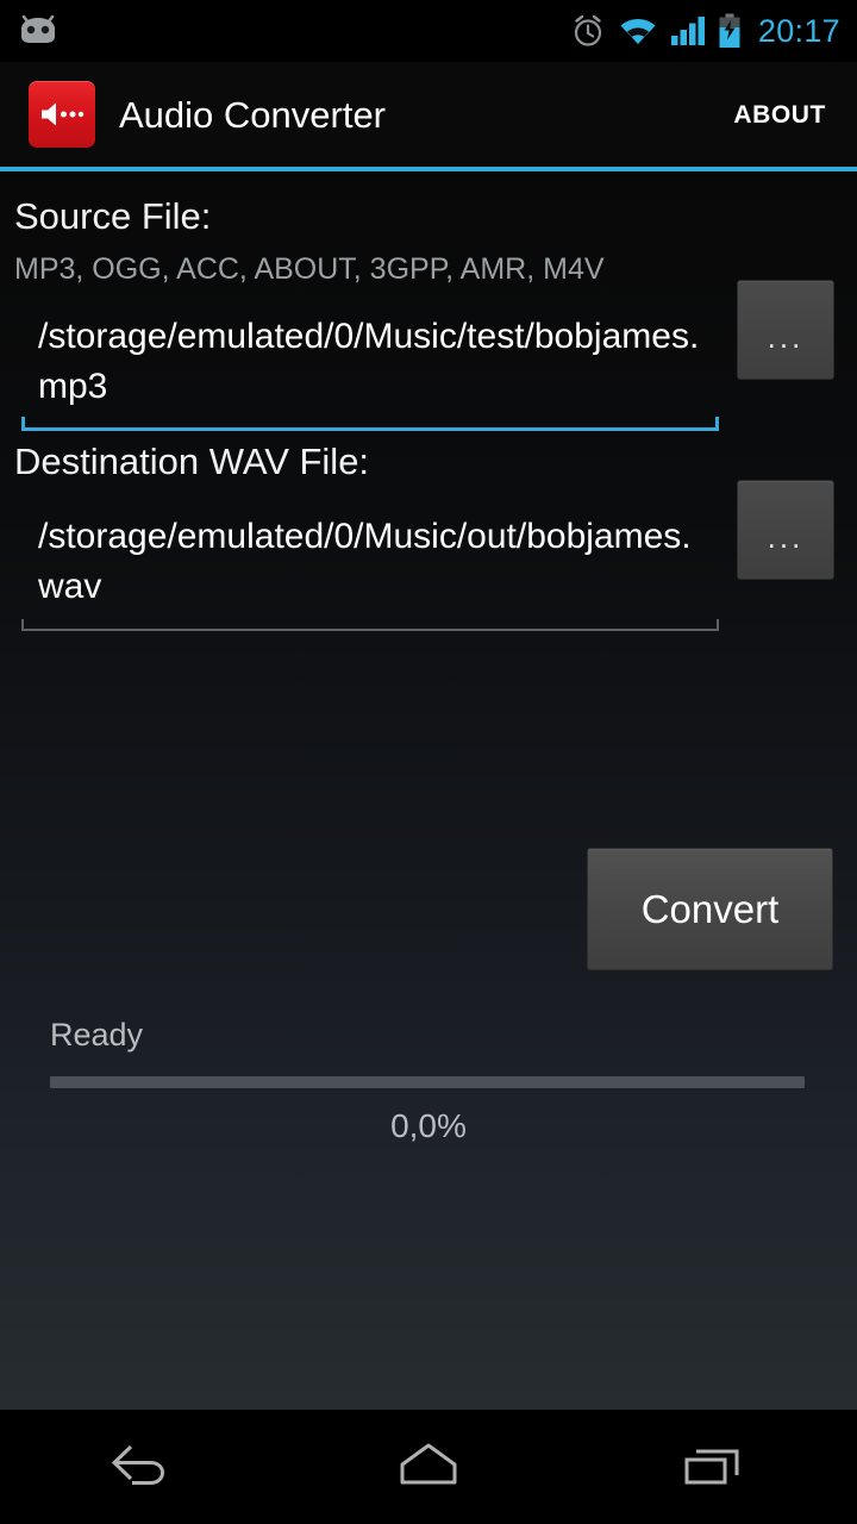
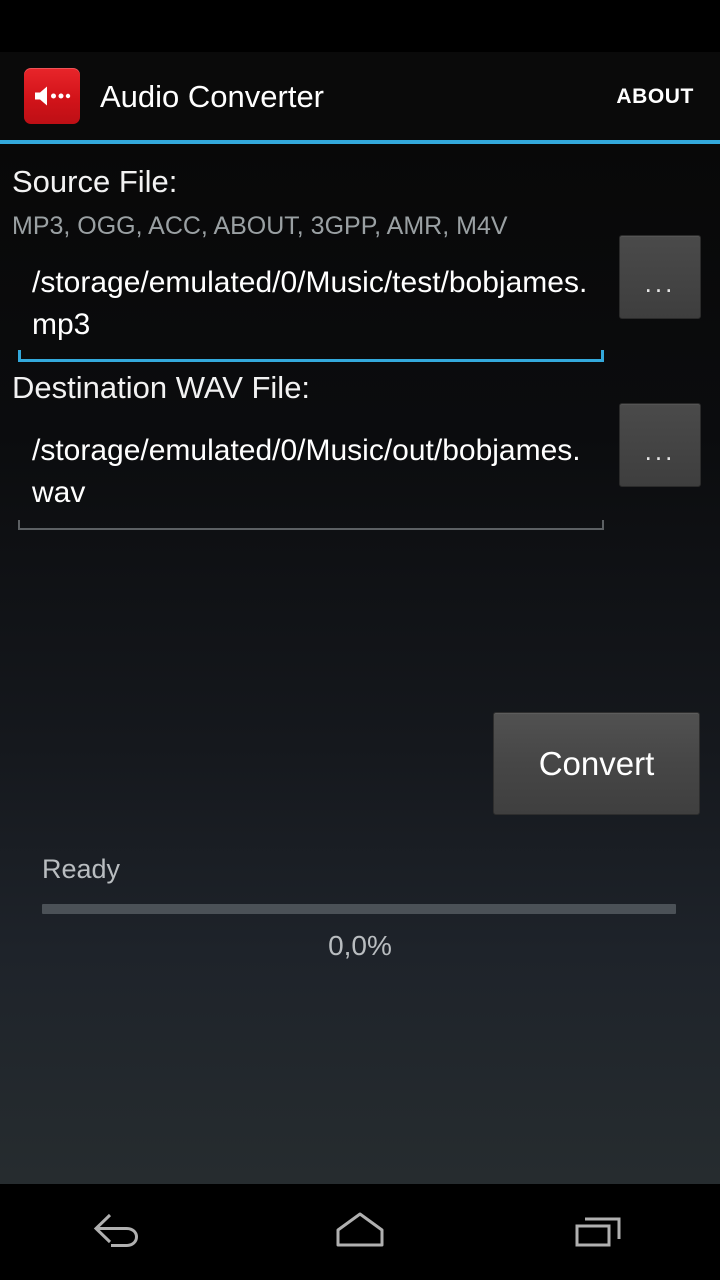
- 20:17
  Audio Converter
  ABOUT
  Source File:
  MP3, OGG, ACC, ABOUT, 3GPP, AMR, M4V
  /storage/emulated/0/Music/test/bobjames.mp3
  ...
  Destination WAV File:
  /storage/emulated/0/Music/out/bobjames.wav
  ...
  Convert
  Ready
  0,0%
